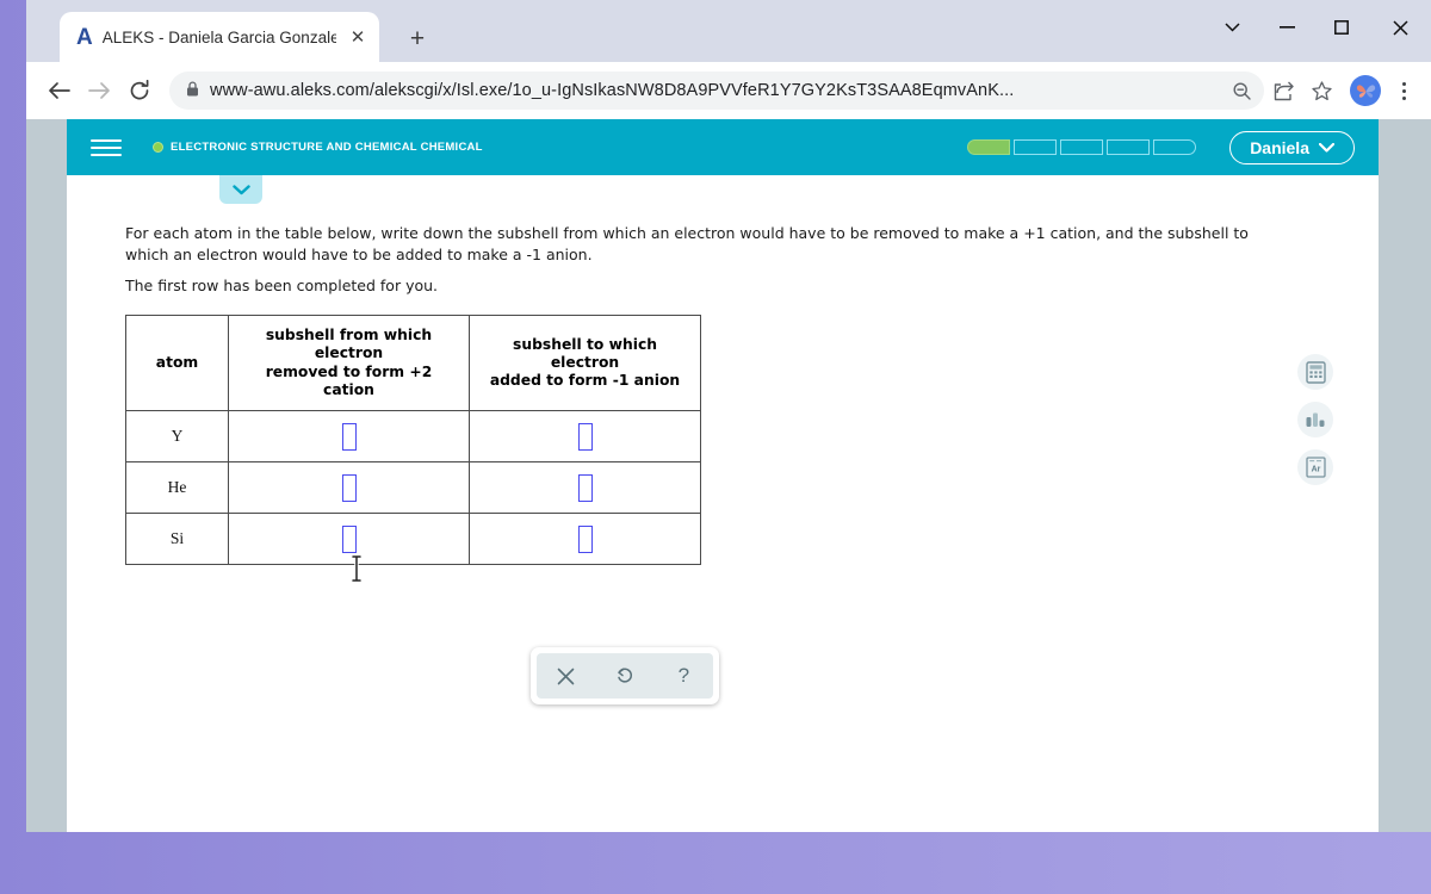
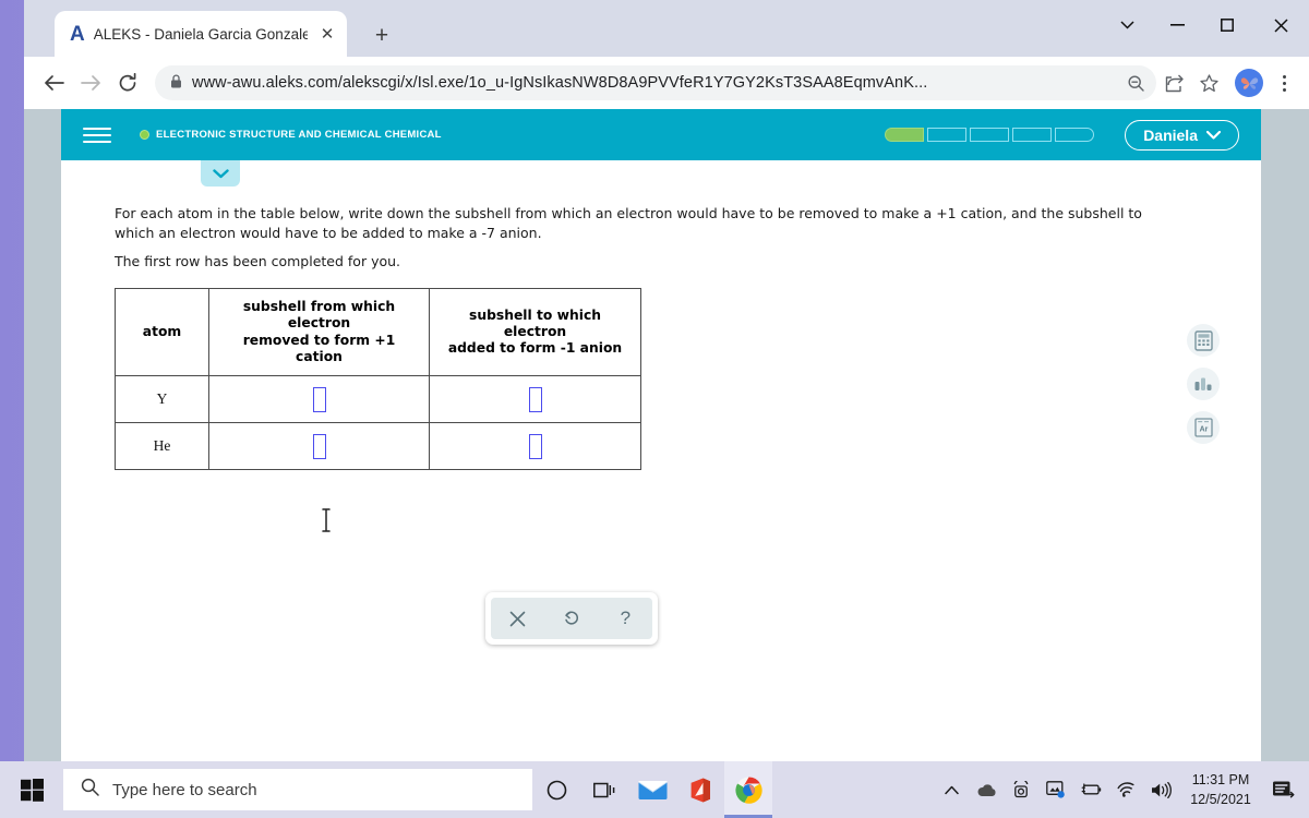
  A
  ALEKS - Daniela Garcia Gonzale
  ✕
  +
  www-awu.aleks.com/alekscgi/x/Isl.exe/1o_u-IgNsIkasNW8D8A9PVVfeR1Y7GY2KsT3SAA8EqmvAnK...
  ELECTRONIC STRUCTURE AND CHEMICAL CHEMICAL
  Daniela
- For each atom in the table below, write down the subshell from which an electron would have to be removed to make a +1 cation, and the subshell to which an electron would have to be added to make a -1 anion.
+ For each atom in the table below, write down the subshell from which an electron would have to be removed to make a +1 cation, and the subshell to which an electron would have to be added to make a -7 anion.
  The first row has been completed for you.
- atom	subshell from which electron removed to form +2 cation	subshell to which electron added to form -1 anion
+ atom	subshell from which electron removed to form +1 cation	subshell to which electron added to form -1 anion
  Y
  He
- Si
  ?
+ Type here to search
+ 11:31 PM
+ 12/5/2021
